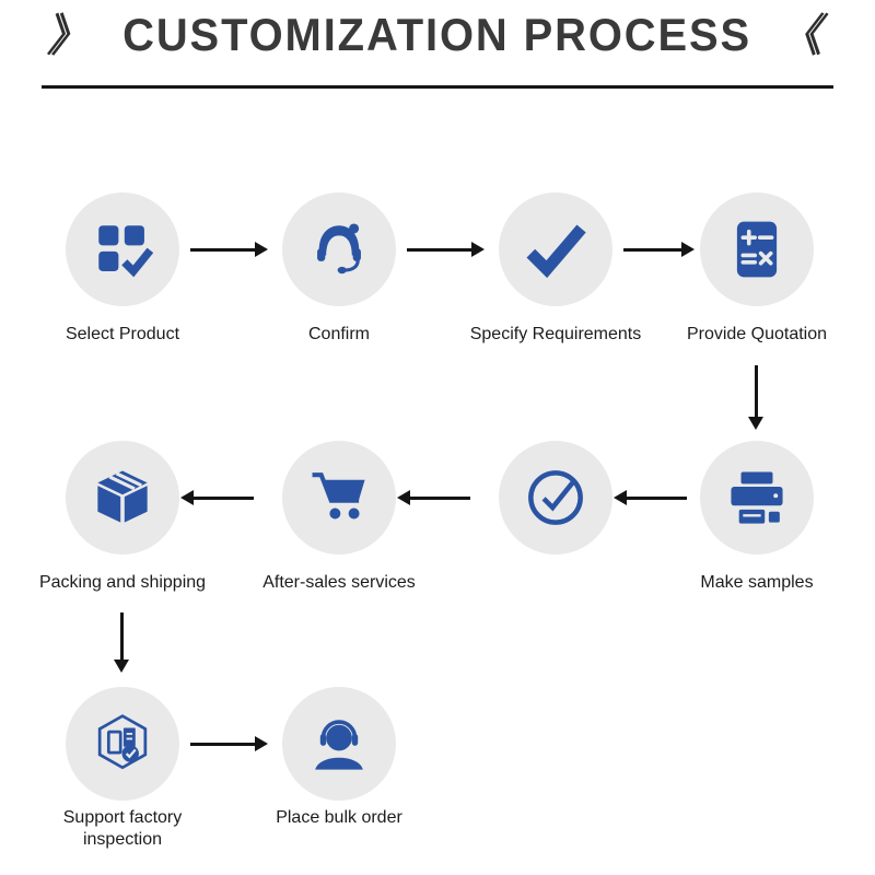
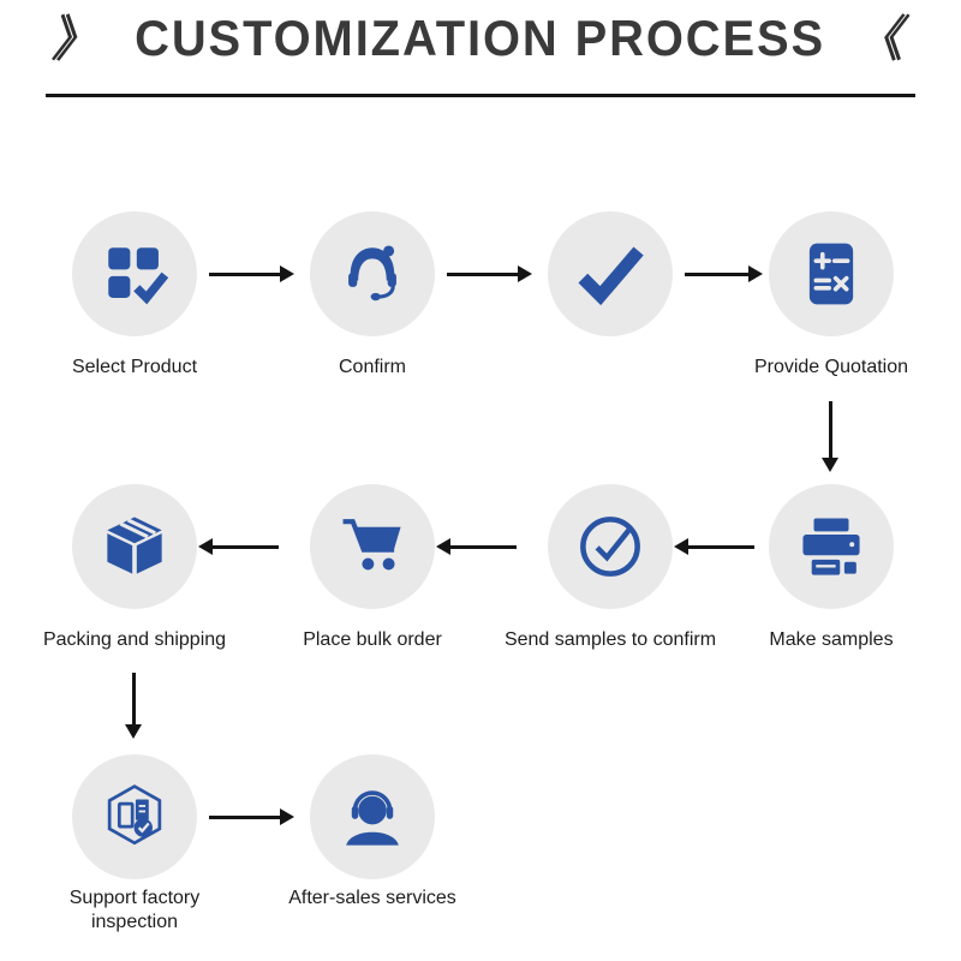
  CUSTOMIZATION PROCESS
  Select Product
  Confirm
- Specify Requirements
  Provide Quotation
  Packing and shipping
- After-sales services
+ Place bulk order
+ Send samples to confirm
  Make samples
  Support factory inspection
- Place bulk order
+ After-sales services
